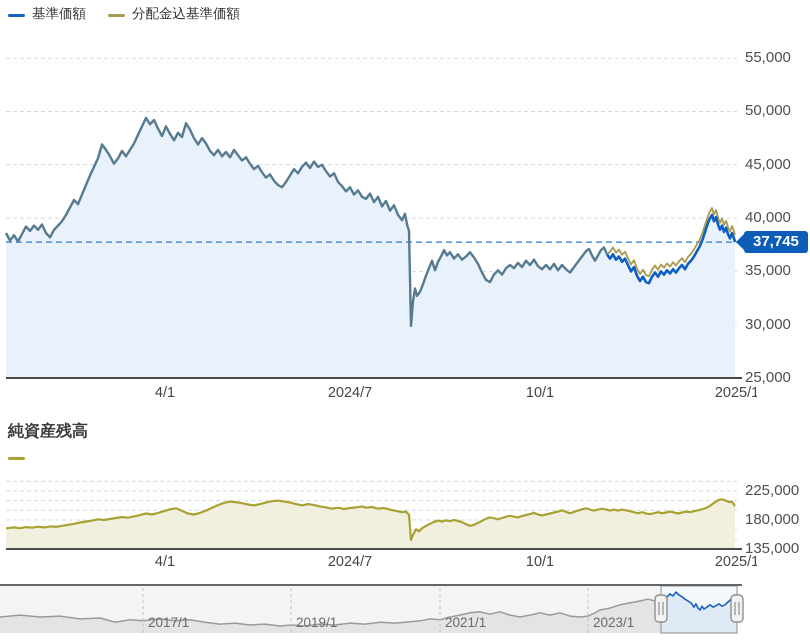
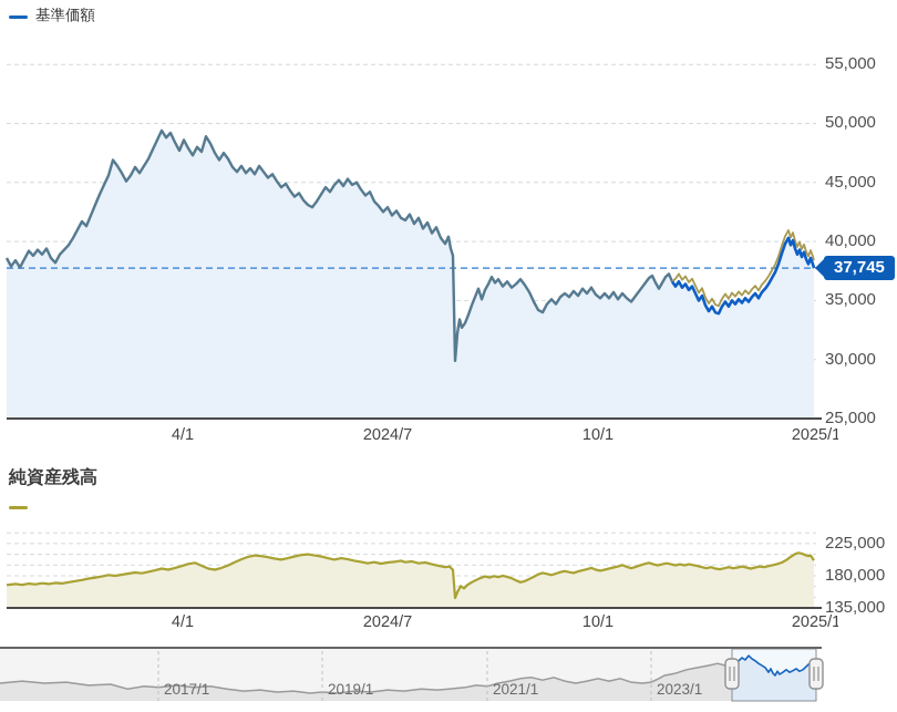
  基準価額
- 分配金込基準価額
  55,000
  50,000
  45,000
  40,000
  35,000
  30,000
  25,000
  4/1
  2024/7
  10/1
  2025/1
  37,745
  純資産残高
  225,000
  180,000
  135,000
  4/1
  2024/7
  10/1
  2025/1
  2017/1
  2019/1
  2021/1
  2023/1
